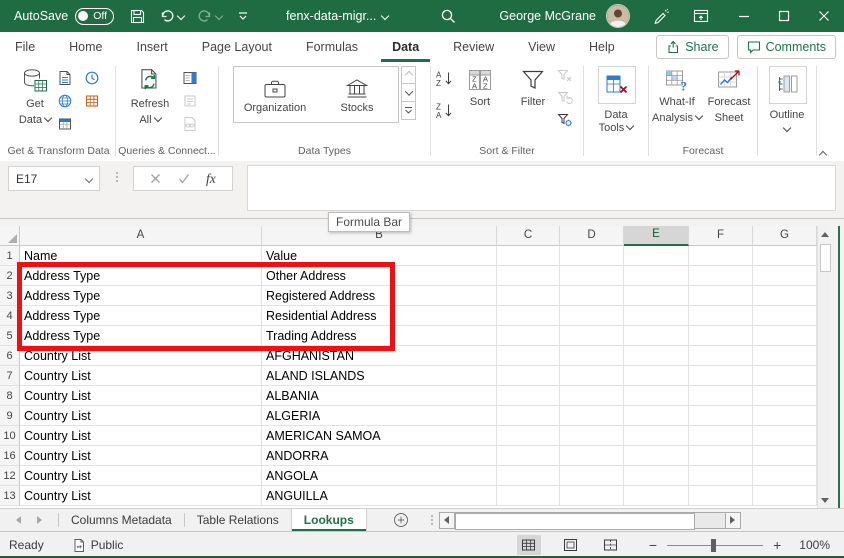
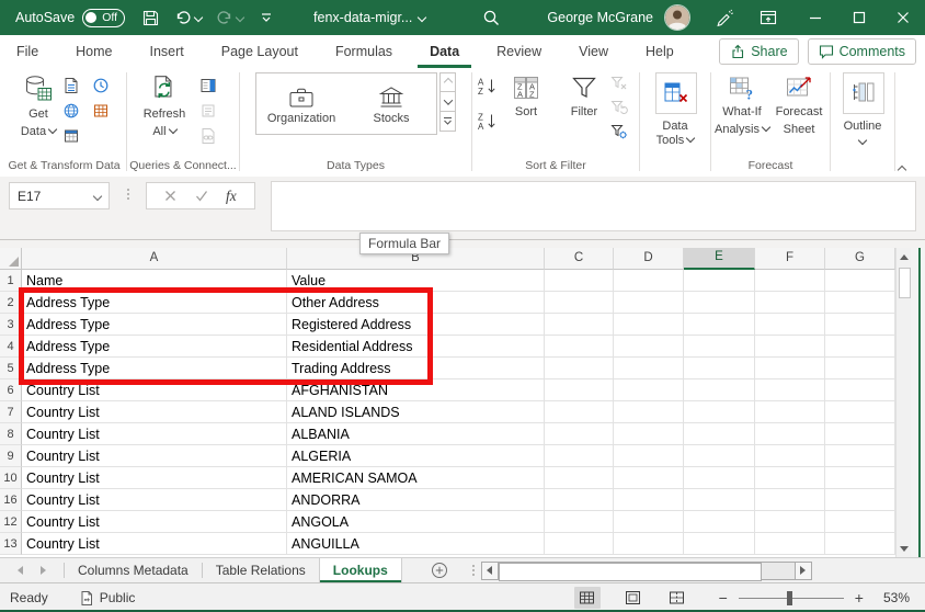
  AutoSave
  Off
  fenx-data-migr...
  George McGrane
  File
  Home
  Insert
  Page Layout
  Formulas
  Data
  Review
  View
  Help
  Share
  Comments
  Get
  Data
  Get & Transform Data
  Refresh
  All
  Queries & Connect...
  Organization
  Stocks
  Data Types
  A
  Z
  Z
  A
  Z
  A
  A
  Z
  Sort
  Filter
  Sort & Filter
  Data
  Tools
  ?
  What-If
  Analysis
  Forecast
  Sheet
  Forecast
  Outline
  E17
  fx
  Formula Bar
  A
  B
  C
  D
  E
  F
  G
  1
  Name
  Value
  2
  Address Type
  Other Address
  3
  Address Type
  Registered Address
  4
  Address Type
  Residential Address
  5
  Address Type
  Trading Address
  6
  Country List
  AFGHANISTAN
  7
  Country List
  ALAND ISLANDS
  8
  Country List
  ALBANIA
  9
  Country List
  ALGERIA
  10
  Country List
  AMERICAN SAMOA
  16
  Country List
  ANDORRA
  12
  Country List
  ANGOLA
  13
  Country List
  ANGUILLA
  Columns Metadata
  Table Relations
  Lookups
  Ready
  Public
  −
  +
- 100%
+ 53%
